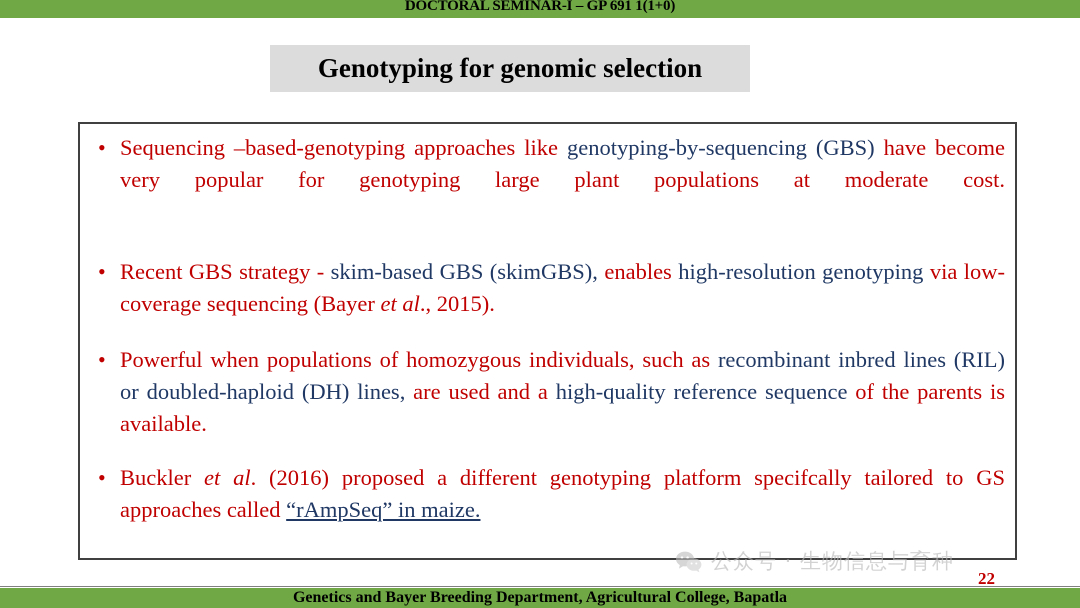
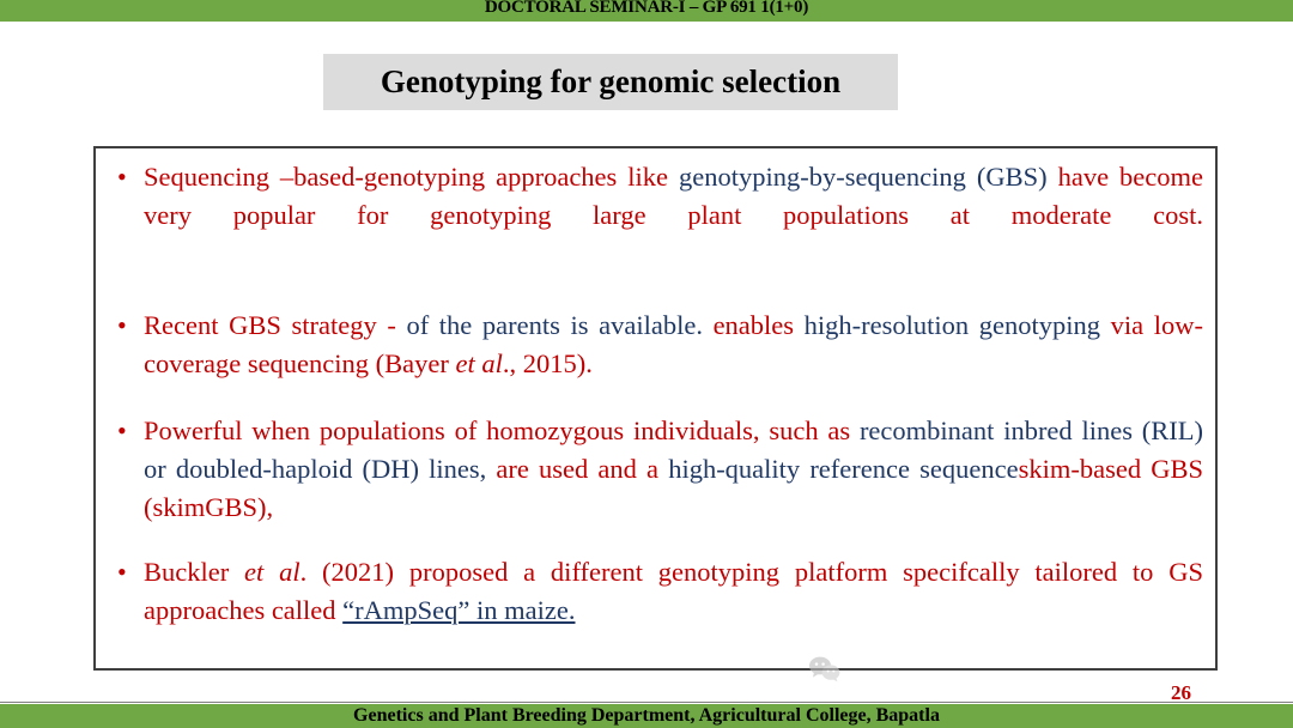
  DOCTORAL SEMINAR-I – GP 691 1(1+0)
  Genotyping for genomic selection
  •
  Sequencing –based-genotyping approaches like genotyping-by-sequencing (GBS) have become very popular for genotyping large plant populations at moderate cost.
  •
- Recent GBS strategy - skim-based GBS (skimGBS), enables high-resolution genotyping via low-coverage sequencing (Bayer et al., 2015).
+ Recent GBS strategy - of the parents is available. enables high-resolution genotyping via low-coverage sequencing (Bayer et al., 2015).
  •
- Powerful when populations of homozygous individuals, such as recombinant inbred lines (RIL) or doubled-haploid (DH) lines, are used and a high-quality reference sequence of the parents is available.
+ Powerful when populations of homozygous individuals, such as recombinant inbred lines (RIL) or doubled-haploid (DH) lines, are used and a high-quality reference sequenceskim-based GBS (skimGBS),
  •
- Buckler et al. (2016) proposed a different genotyping platform specifcally tailored to GS approaches called “rAmpSeq” in maize.
+ Buckler et al. (2021) proposed a different genotyping platform specifcally tailored to GS approaches called “rAmpSeq” in maize.
- 公众号 · 生物信息与育种
- 22
+ 26
- Genetics and Bayer Breeding Department, Agricultural College, Bapatla
+ Genetics and Plant Breeding Department, Agricultural College, Bapatla
